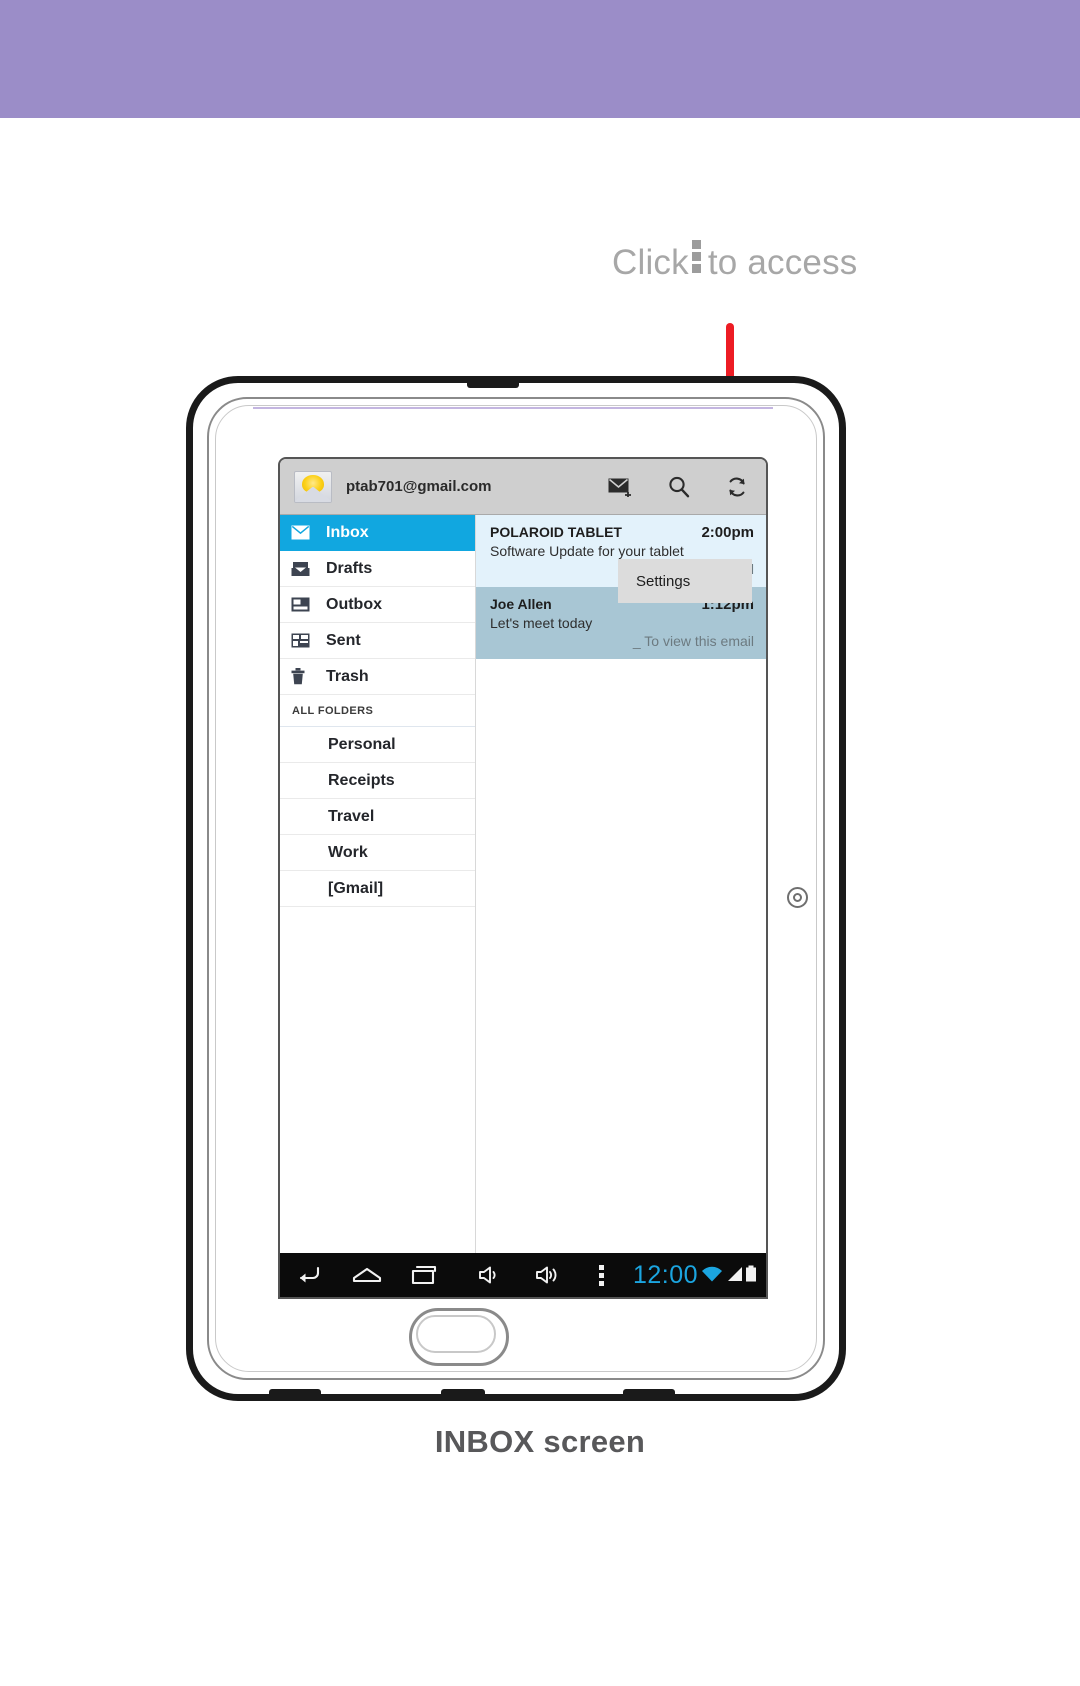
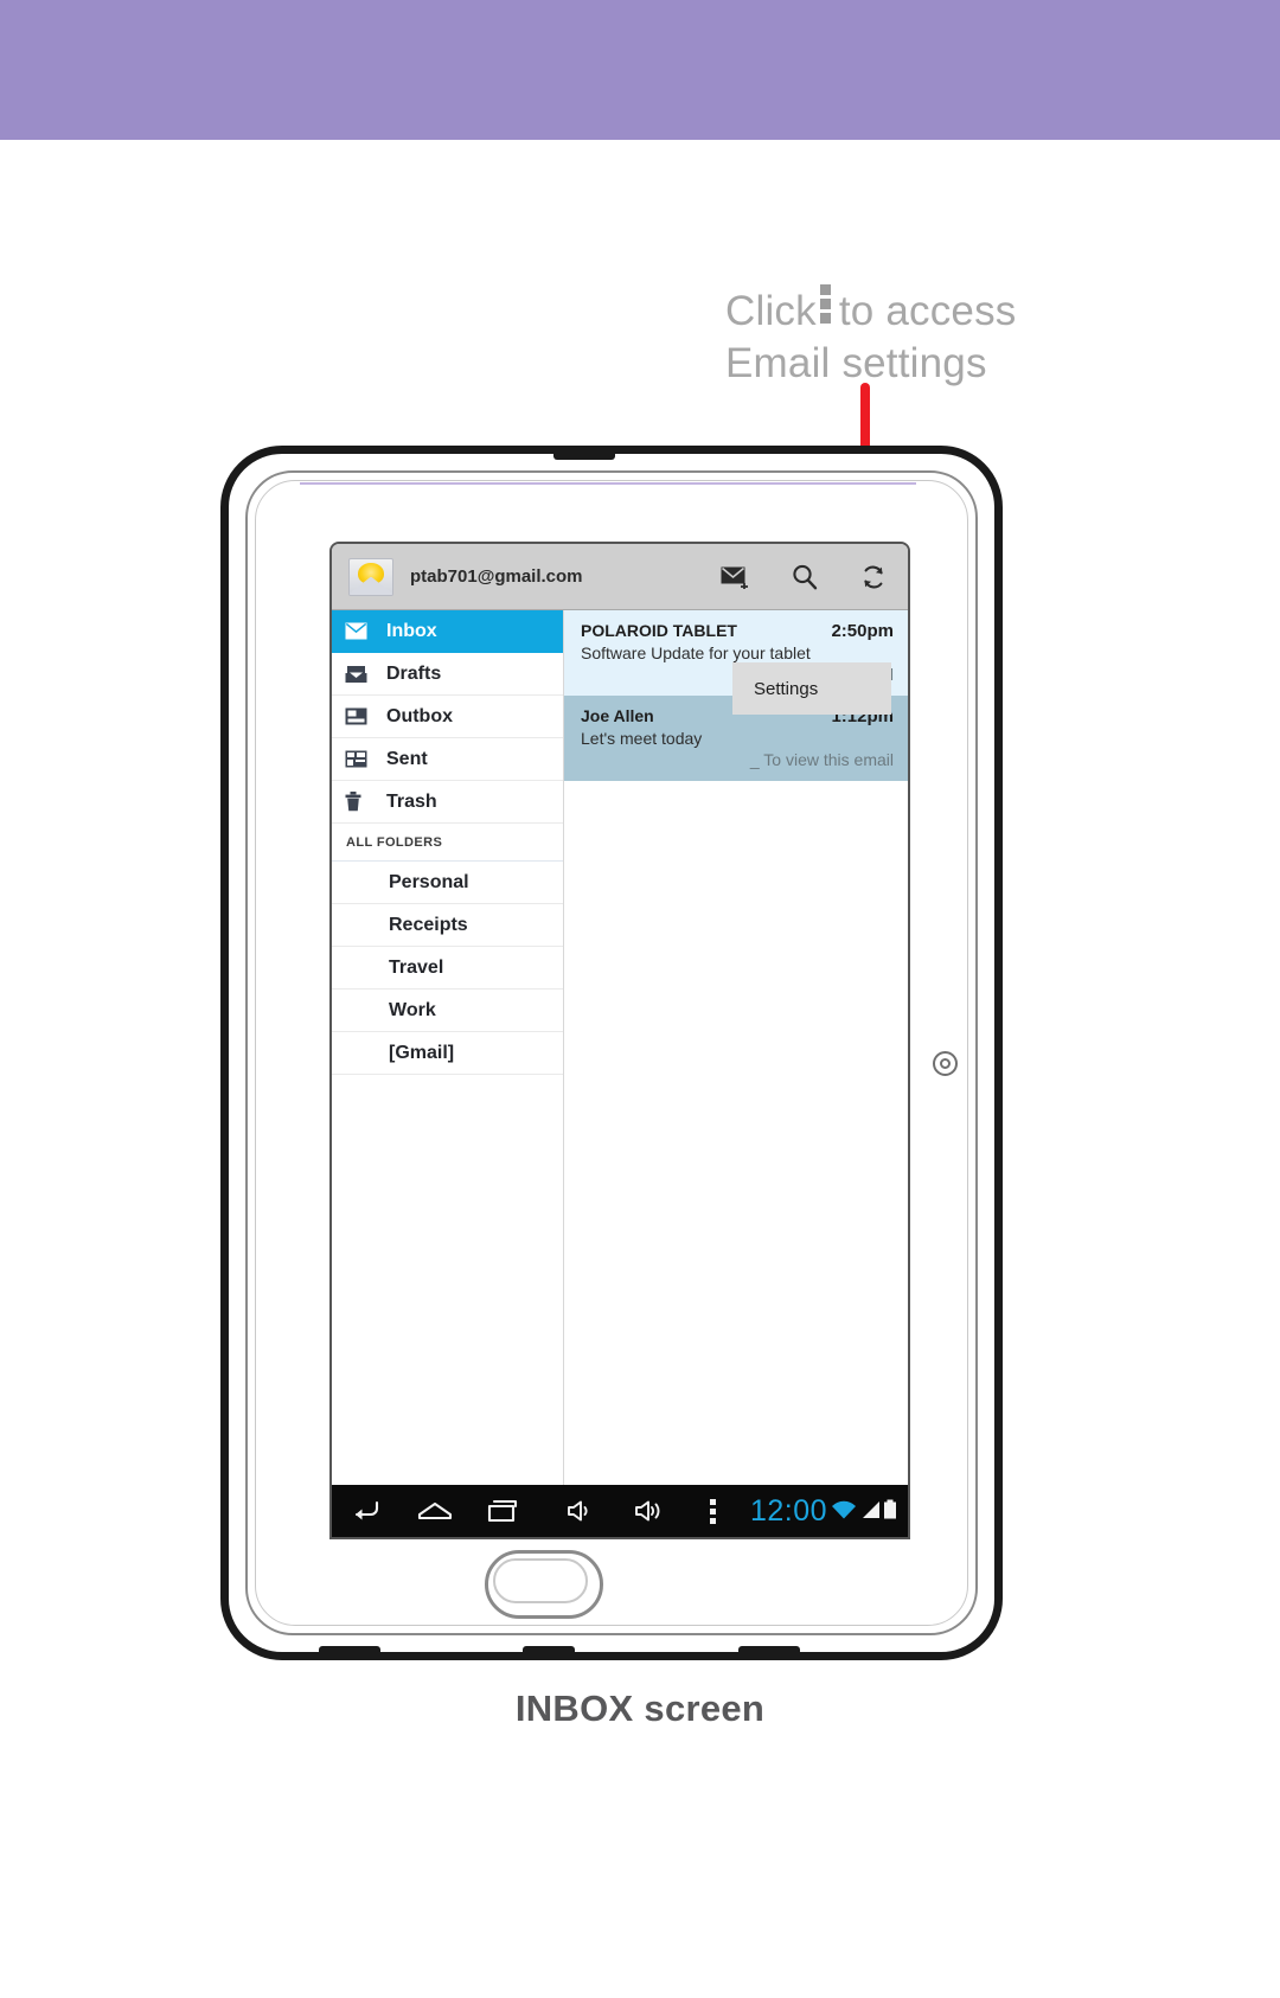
  Click to access
+ Email settings
  ptab701@gmail.com
  Inbox
  Drafts
  Outbox
  Sent
  Trash
  ALL FOLDERS
  Personal
  Receipts
  Travel
  Work
  [Gmail]
  POLAROID TABLET
- 2:00pm
+ 2:50pm
  Software Update for your tablet
  Joe Allen
  1:12pm
  Let's meet today
  _ To view this email
  Settings
  12:00
  INBOX screen
